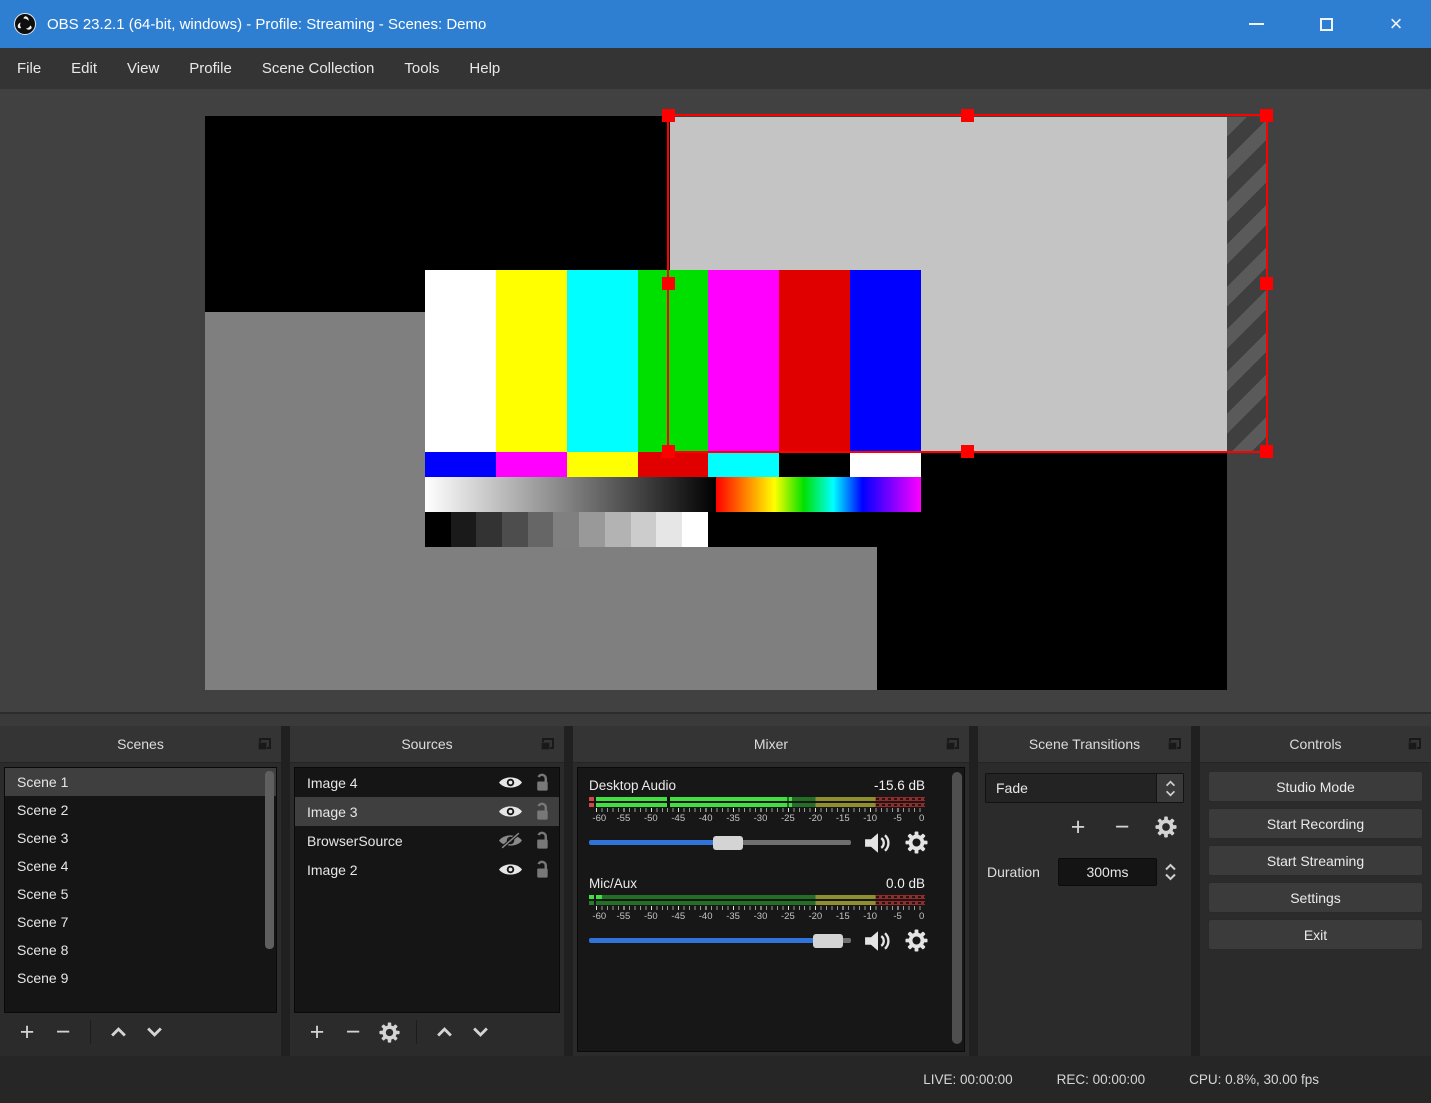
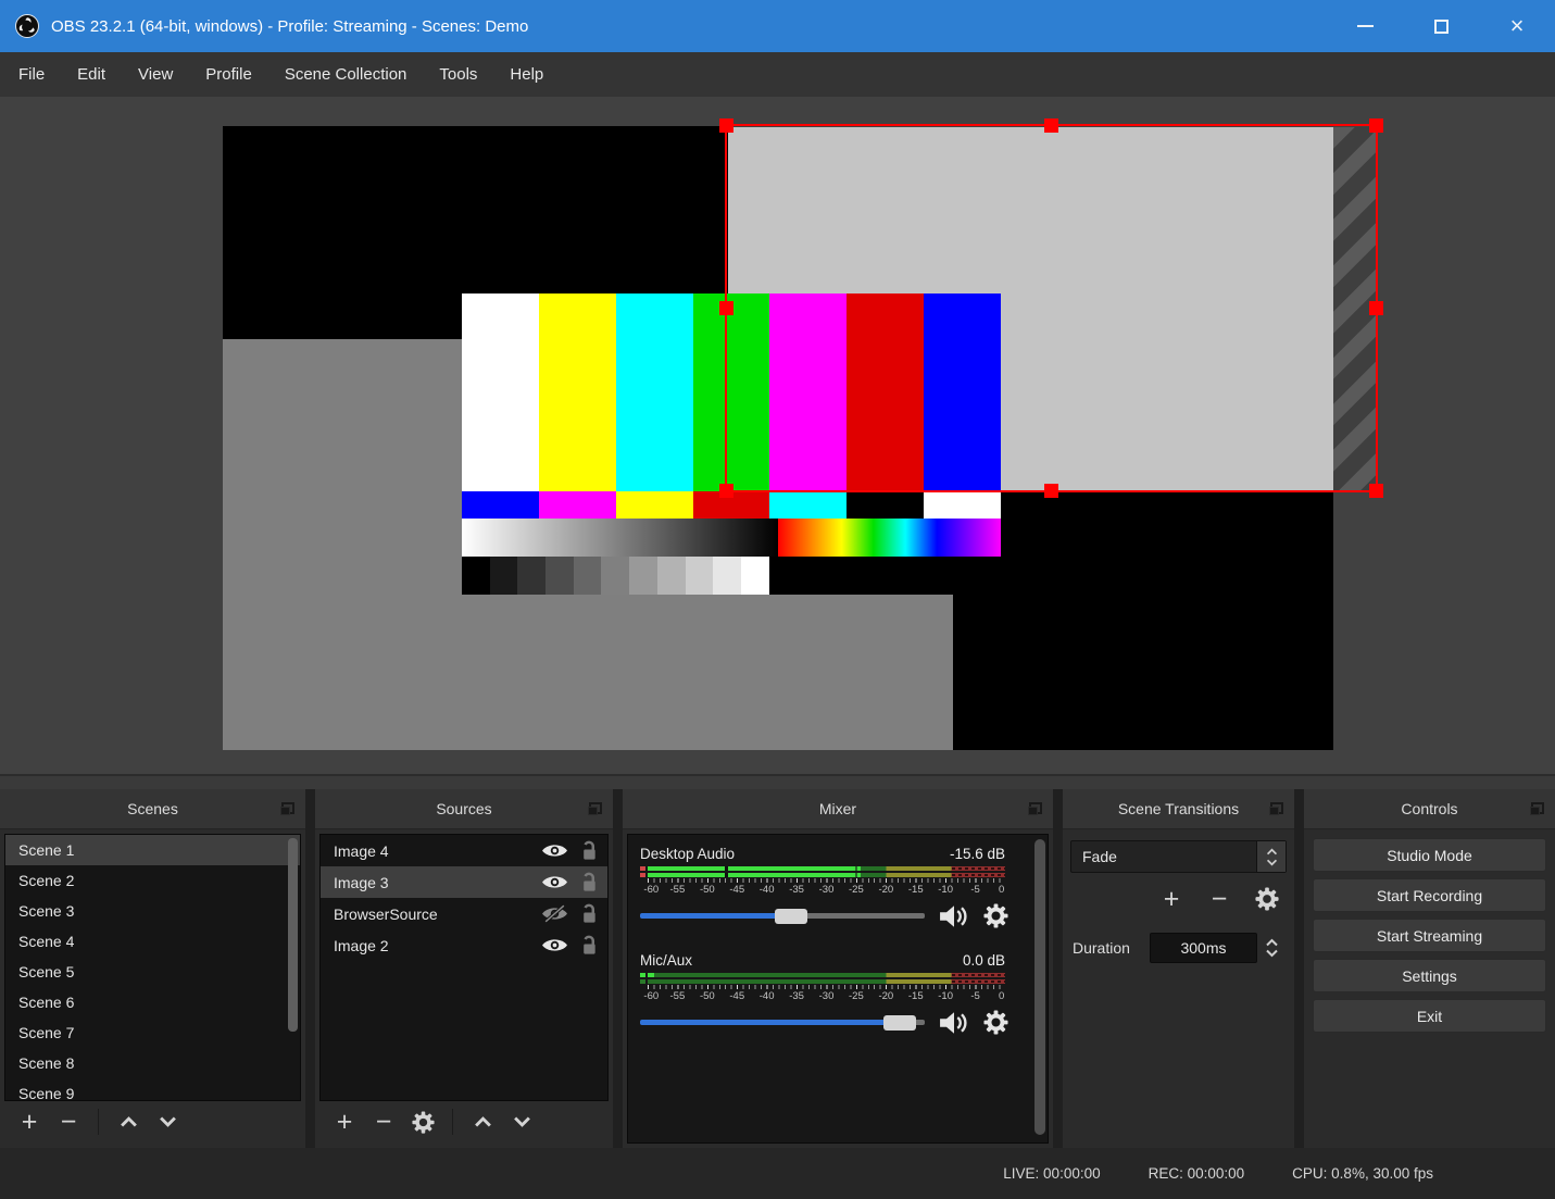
  OBS 23.2.1 (64-bit, windows) - Profile: Streaming - Scenes: Demo
  ×
  File
  Edit
  View
  Profile
  Scene Collection
  Tools
  Help
  Scenes
  Scene 1
  Scene 2
  Scene 3
  Scene 4
  Scene 5
+ Scene 6
  Scene 7
  Scene 8
  Scene 9
  +
  −
  Sources
  Image 4
  Image 3
  BrowserSource
  Image 2
  +
  −
  Mixer
  Desktop Audio
  -15.6 dB
  -60
  -55
  -50
  -45
  -40
  -35
  -30
  -25
  -20
  -15
  -10
  -5
  0
  Mic/Aux
  0.0 dB
  -60
  -55
  -50
  -45
  -40
  -35
  -30
  -25
  -20
  -15
  -10
  -5
  0
  Scene Transitions
  Fade
  +
  −
  Duration
  300ms
  Controls
  Studio Mode
  Start Recording
  Start Streaming
  Settings
  Exit
  LIVE: 00:00:00
  REC: 00:00:00
  CPU: 0.8%, 30.00 fps
